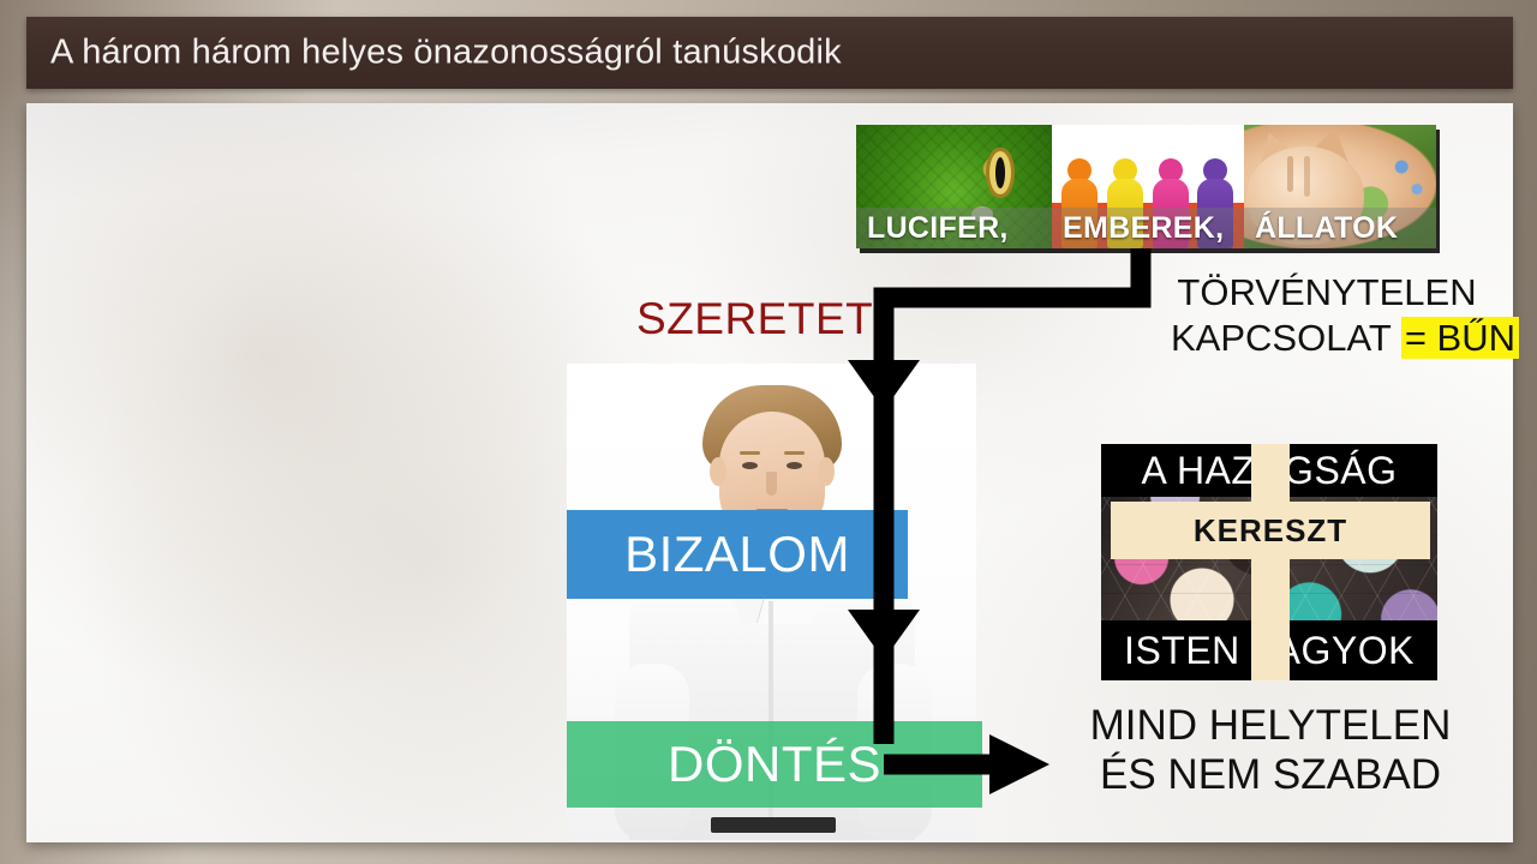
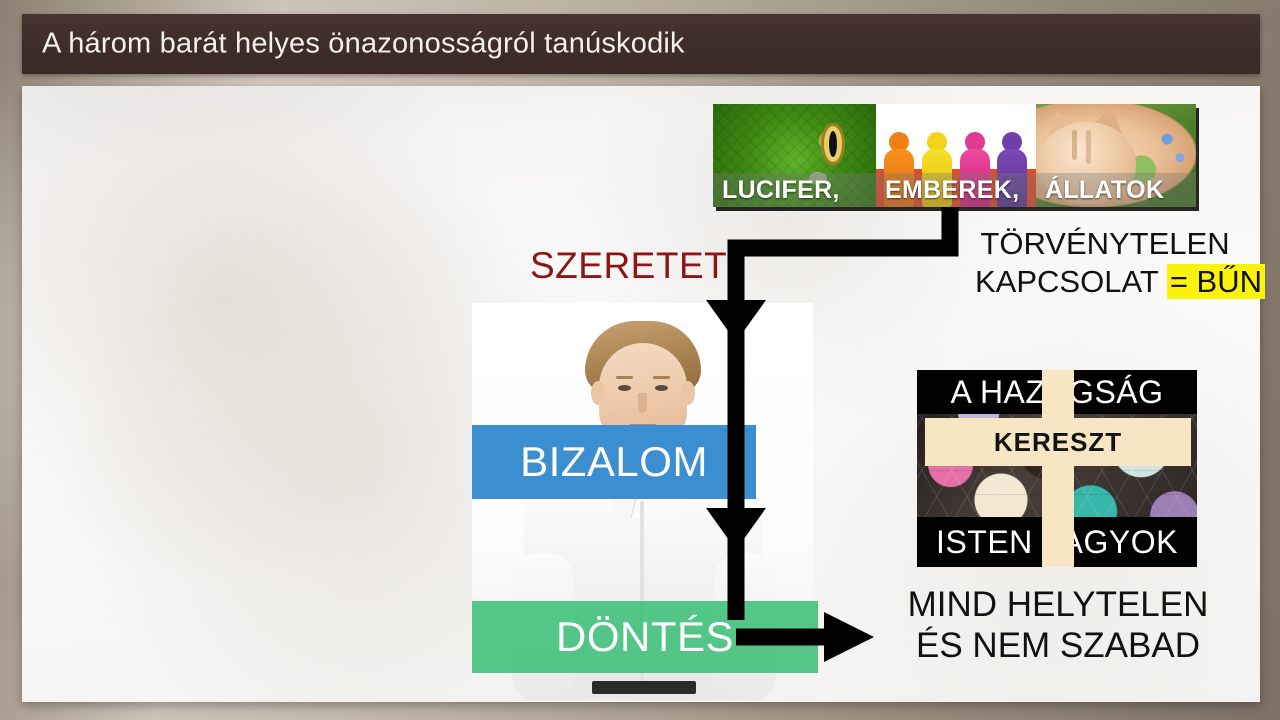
- A három három helyes önazonosságról tanúskodik
+ A három barát helyes önazonosságról tanúskodik
  LUCIFER,
  EMBEREK,
  ÁLLATOK
  SZERETET
  BIZALOM
  DÖNTÉS
  TÖRVÉNYTELEN
  KAPCSOLAT = BŰN
  A HAZGSÁG
  ISTENGYOK
  KERESZT
  MIND HELYTELEN
  ÉS NEM SZABAD
